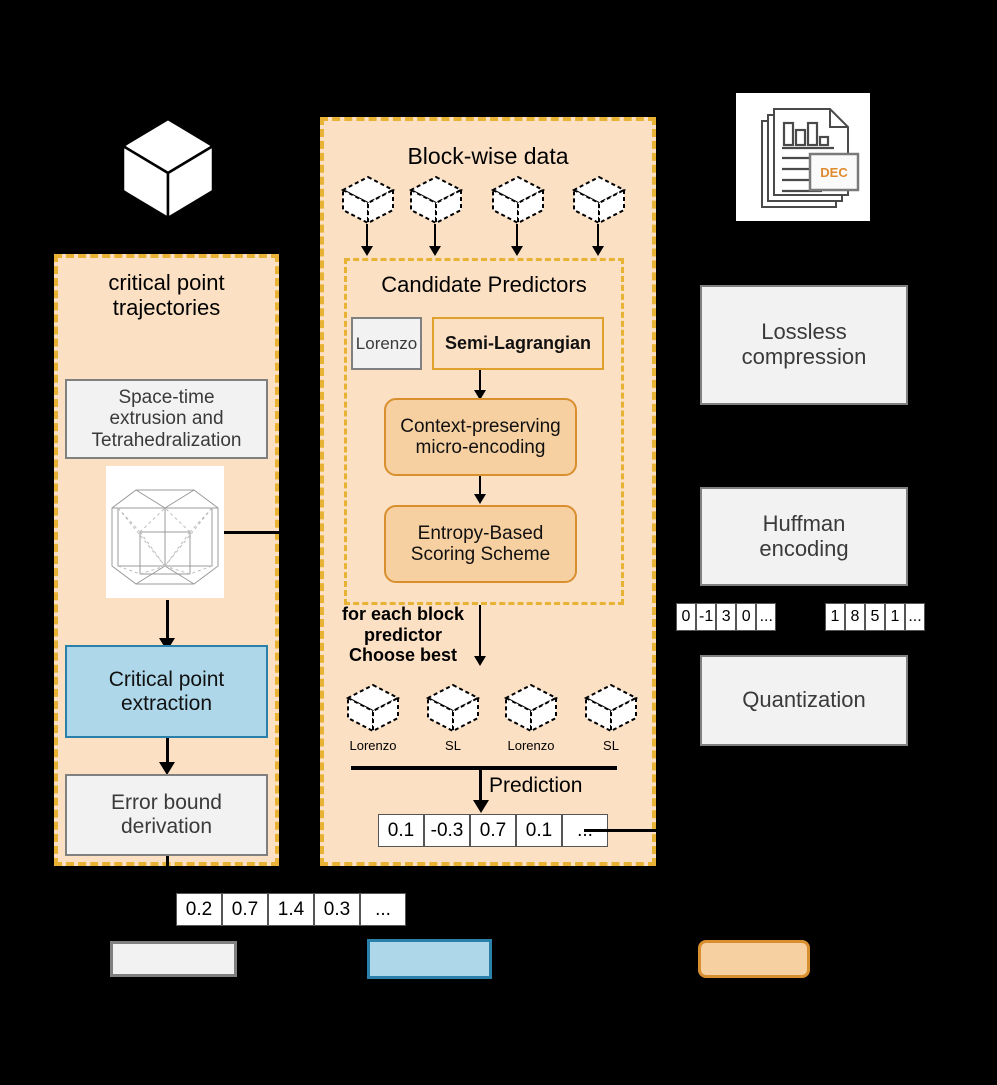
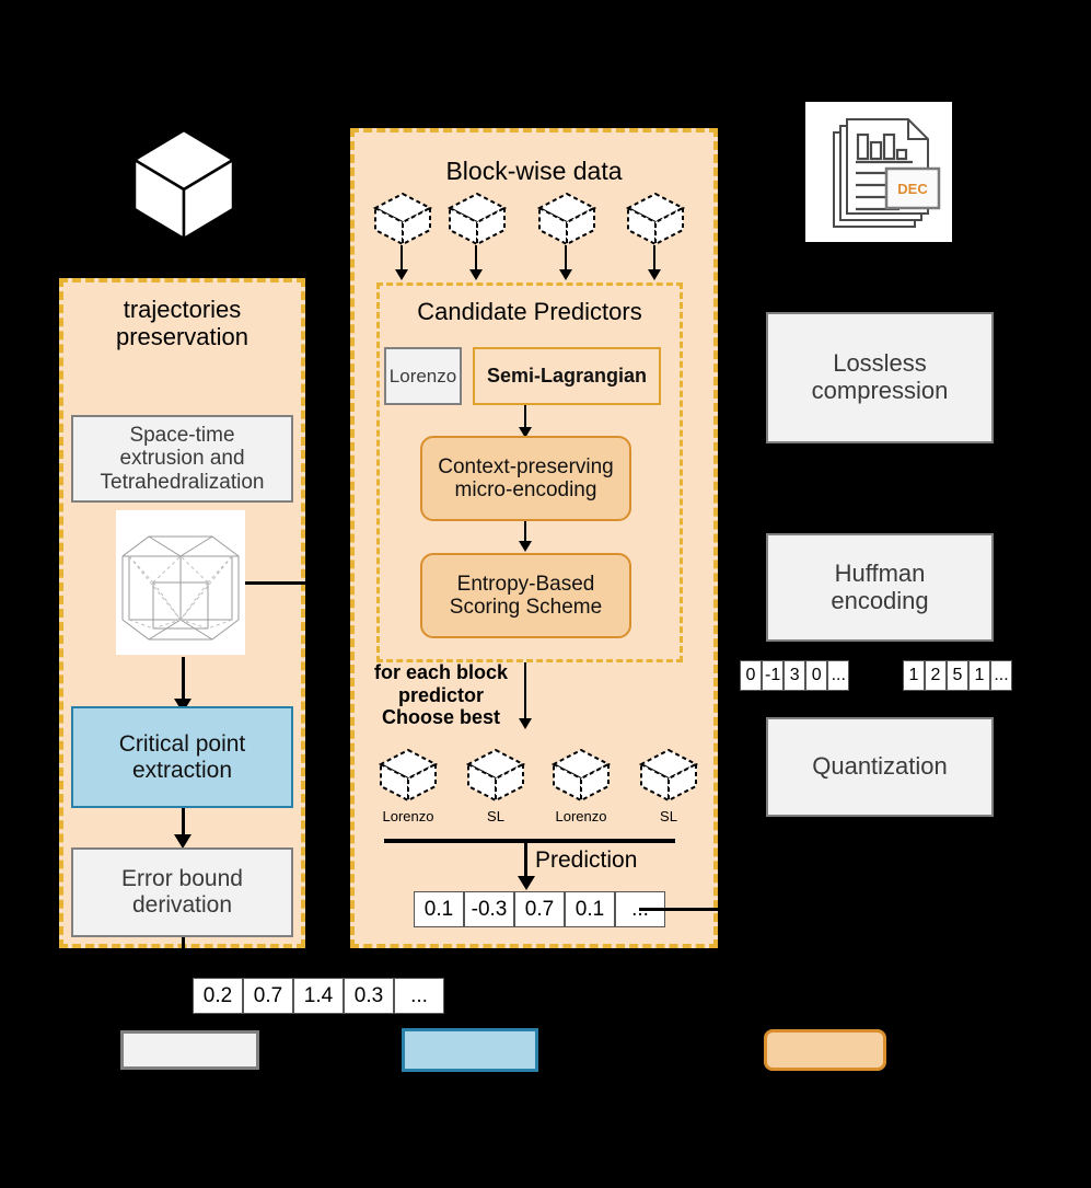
- critical point
  trajectories
+ preservation
  Space-time
  extrusion and
  Tetrahedralization
  Critical point
  extraction
  Error bound
  derivation
  0.2
  0.7
  1.4
  0.3
  ...
  Block-wise data
  Candidate Predictors
  Lorenzo
  Semi-Lagrangian
  Context-preserving
  micro-encoding
  Entropy-Based
  Scoring Scheme
  for each block
  predictor
  Choose best
  Lorenzo
  SL
  Lorenzo
  SL
  Prediction
  0.1
  -0.3
  0.7
  0.1
  DEC
  Lossless
  compression
  Huffman
  encoding
  0
  -1
  3
  0
  ...
  1
- 8
+ 2
  5
  1
  ...
  Quantization
